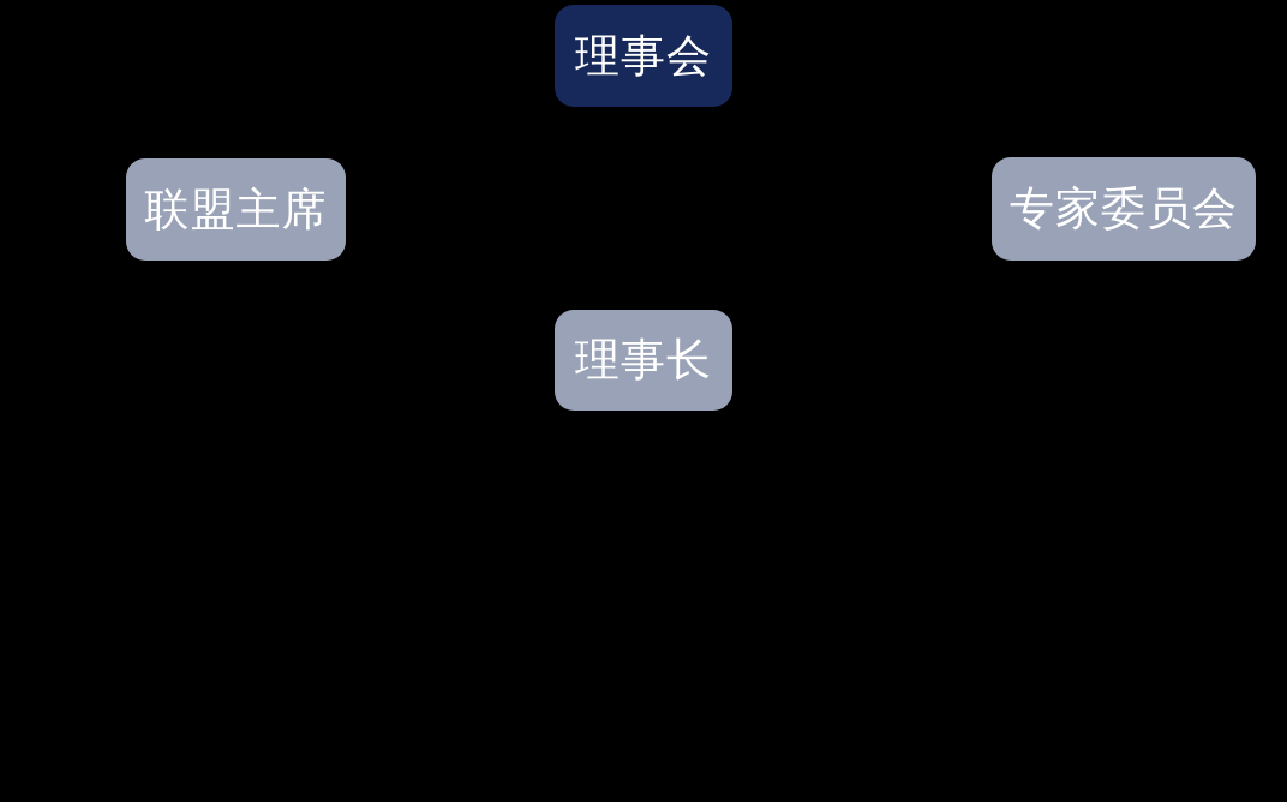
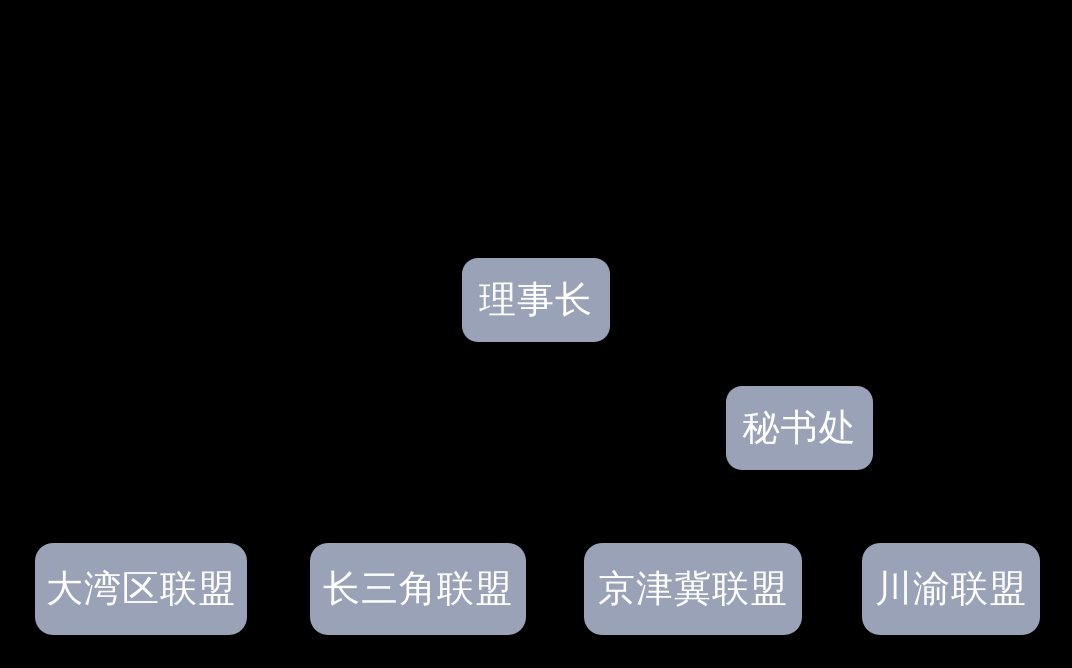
- 理事会
- 联盟主席
- 专家委员会
  理事长
+ 秘书处
+ 大湾区联盟
+ 长三角联盟
+ 京津冀联盟
+ 川渝联盟
